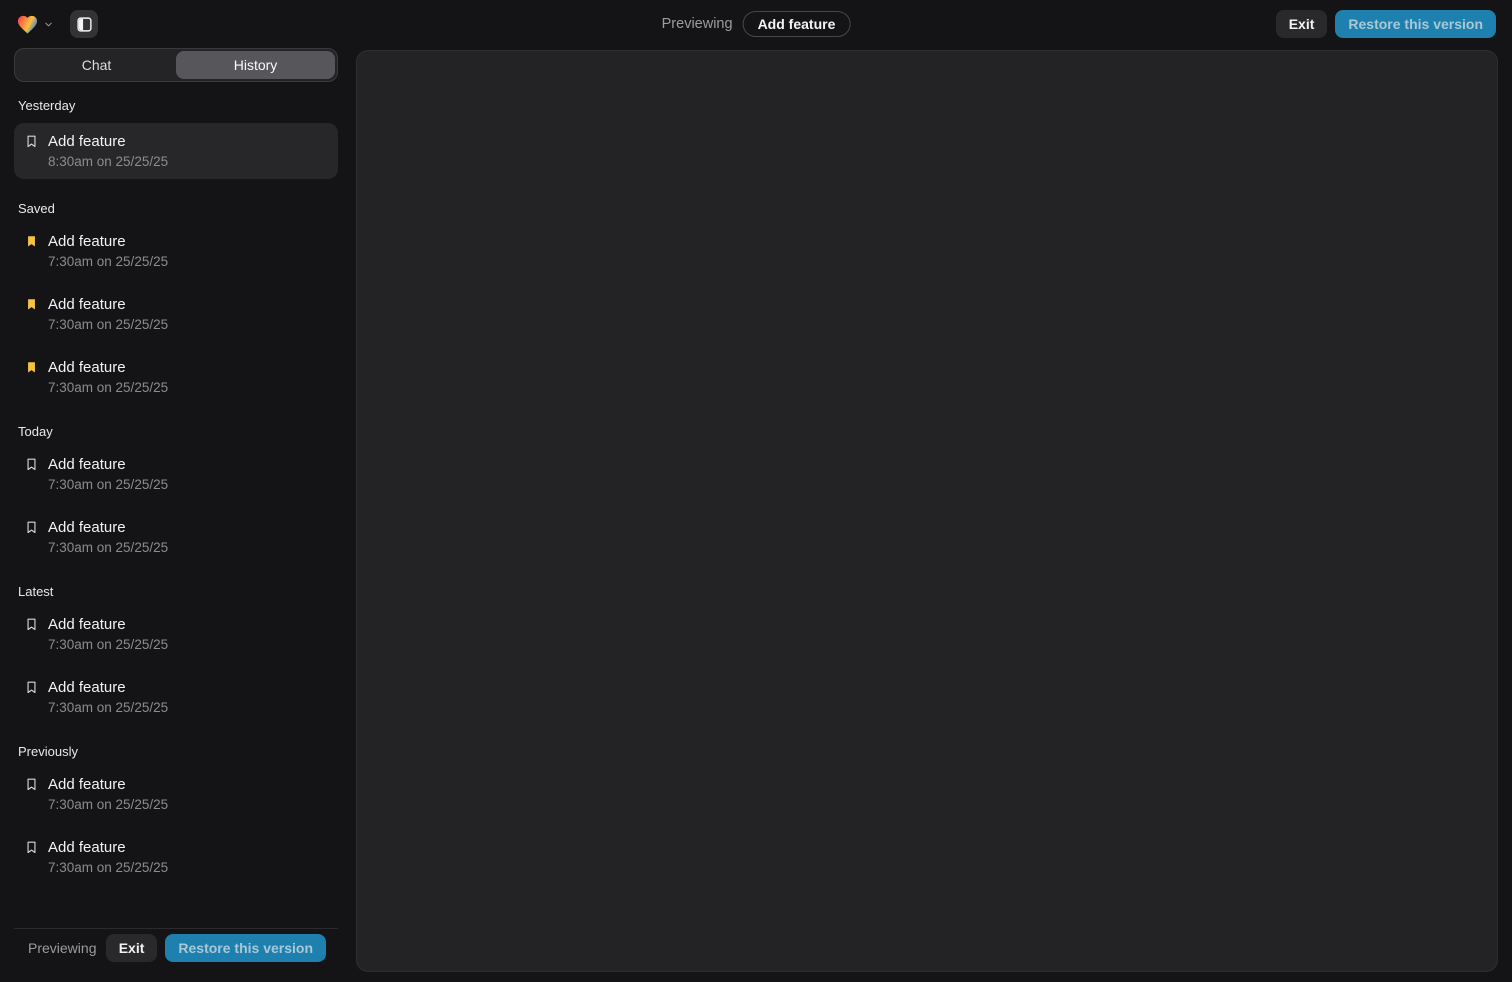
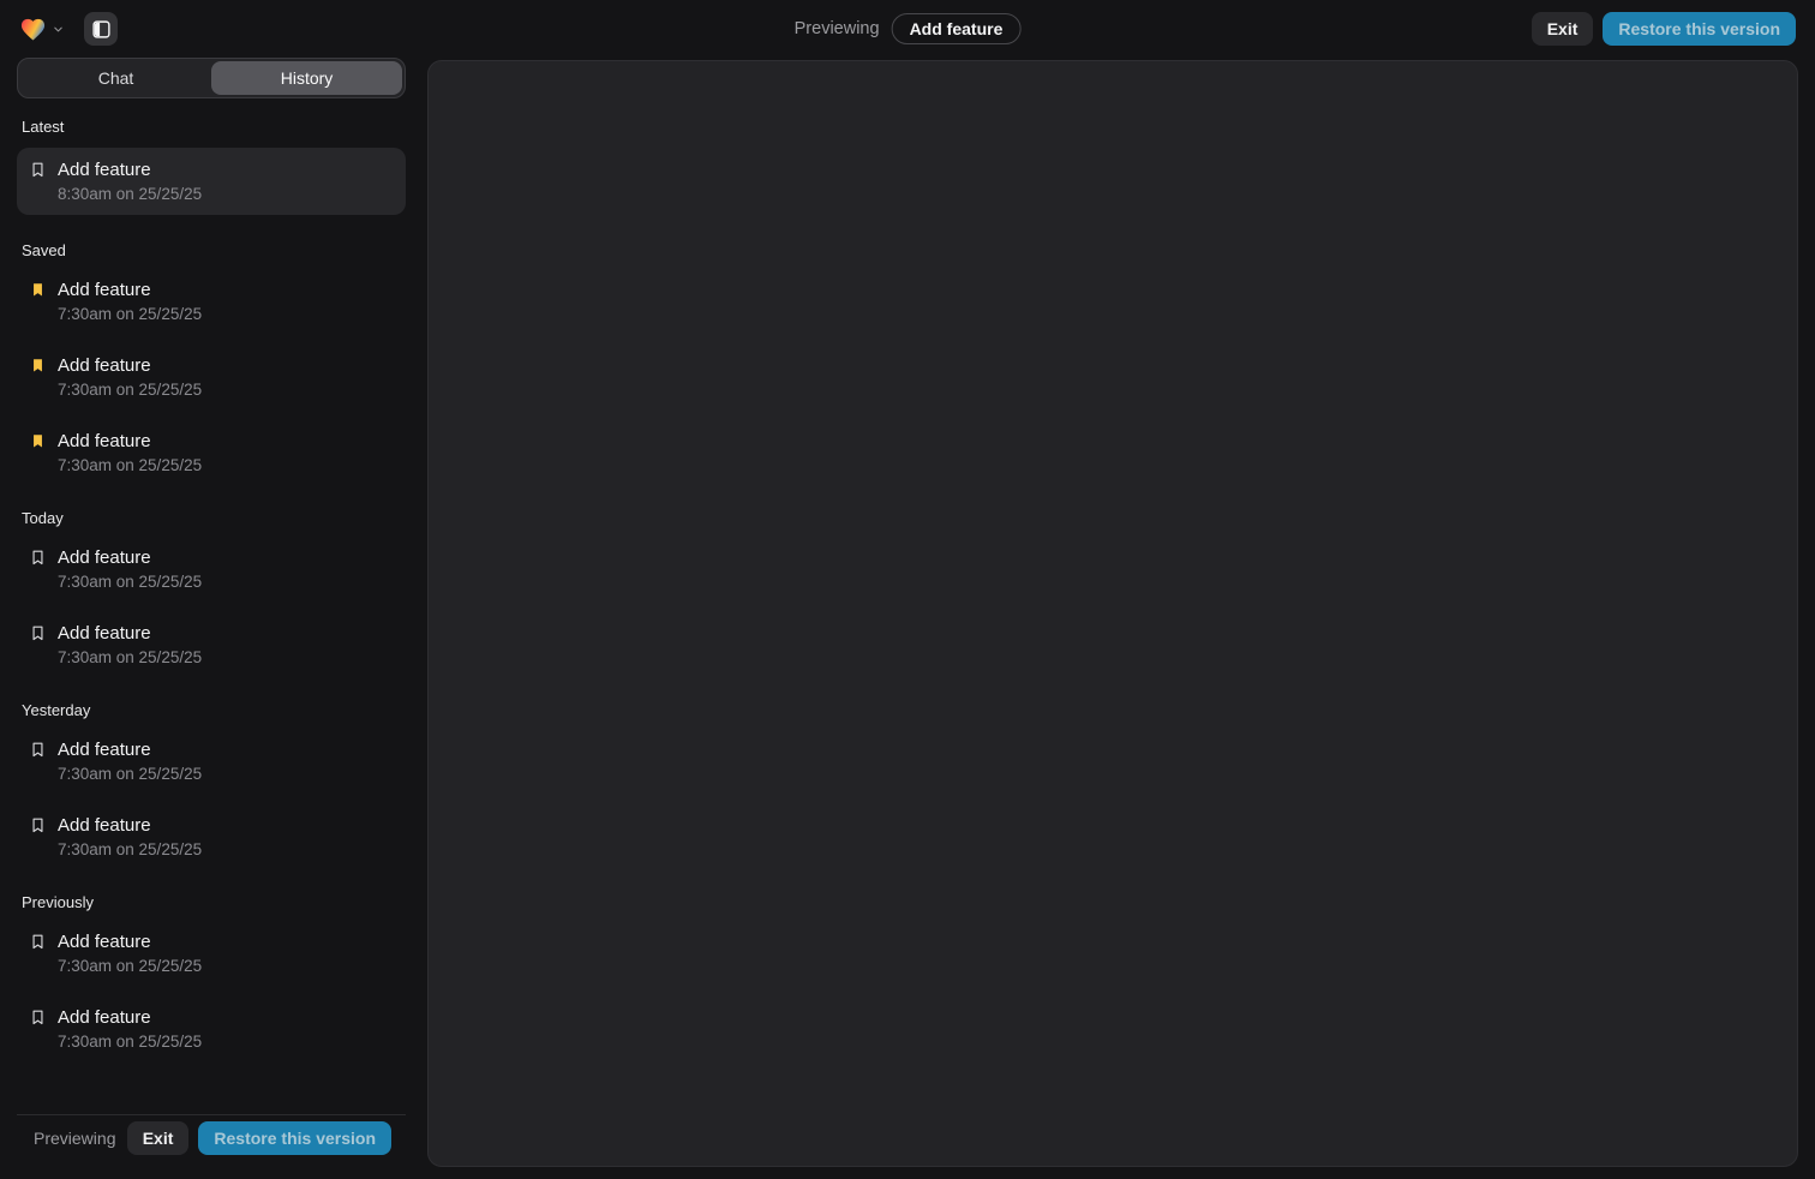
  Previewing
  Add feature
  Exit
  Restore this version
  Chat
  History
- Yesterday
+ Latest
  Add feature
  8:30am on 25/25/25
  Saved
  Add feature
  7:30am on 25/25/25
  Add feature
  7:30am on 25/25/25
  Add feature
  7:30am on 25/25/25
  Today
  Add feature
  7:30am on 25/25/25
  Add feature
  7:30am on 25/25/25
- Latest
+ Yesterday
  Add feature
  7:30am on 25/25/25
  Add feature
  7:30am on 25/25/25
  Previously
  Add feature
  7:30am on 25/25/25
  Add feature
  7:30am on 25/25/25
  Previewing
  Exit
  Restore this version
